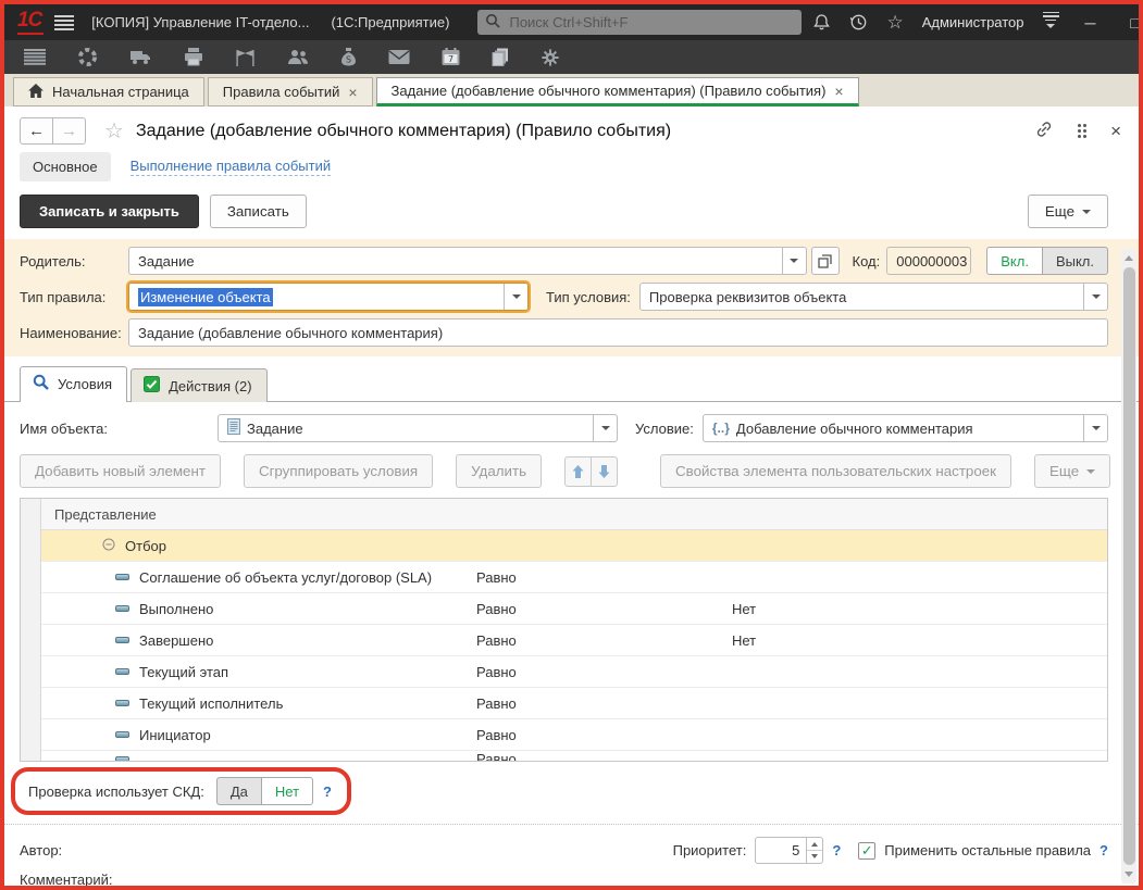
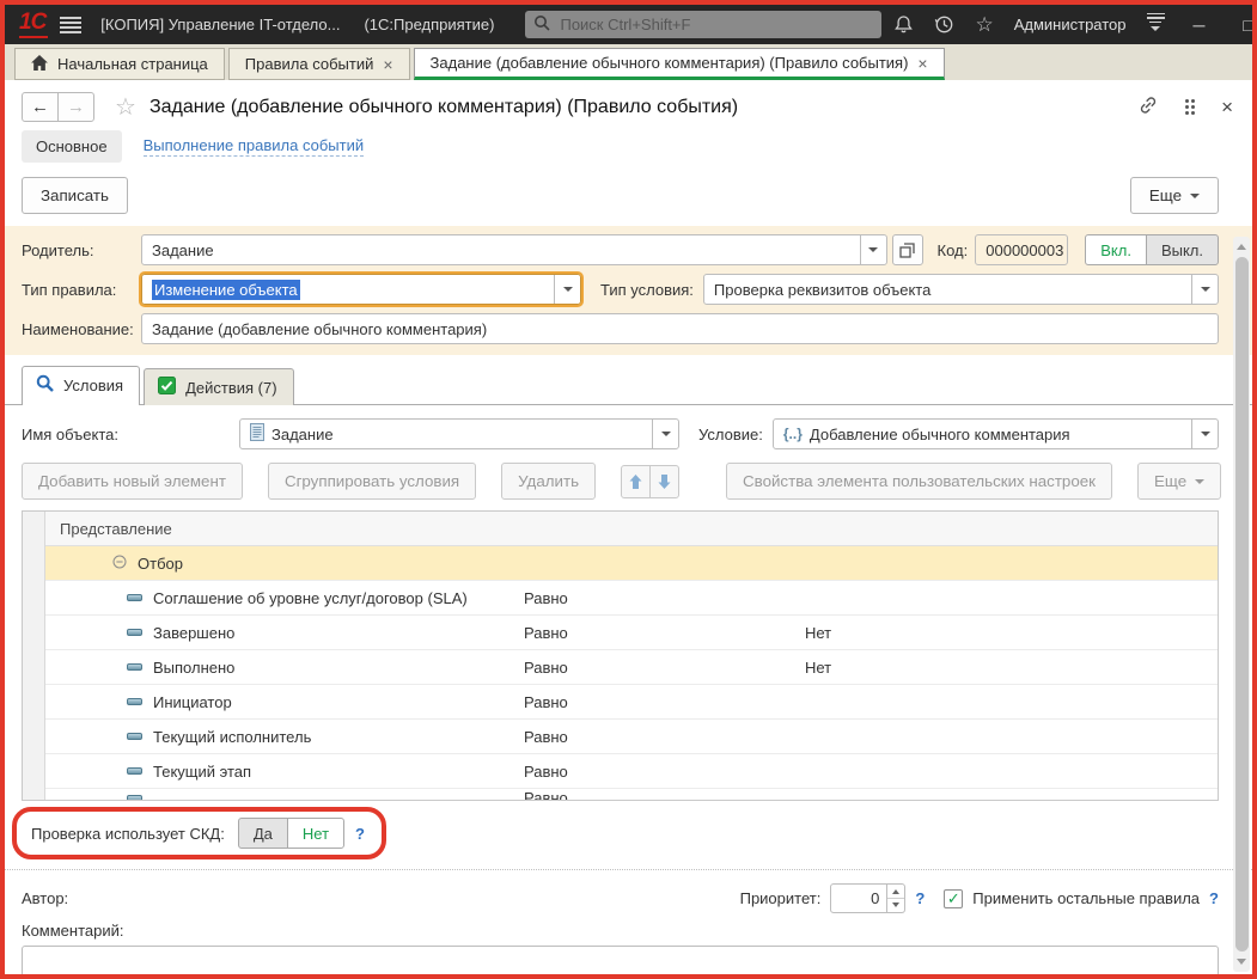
  1С
  [КОПИЯ] Управление IT-отдело...
  (1С:Предприятие)
  Поиск Ctrl+Shift+F
  ☆
  Администратор
  ─
  □
- S
- 7
  Начальная страница
  Правила событий
  ×
  Задание (добавление обычного комментария) (Правило события)
  ×
  ←
  →
  ☆
  Задание (добавление обычного комментария) (Правило события)
  ×
  Основное
  Выполнение правила событий
- Записать и закрыть
  Записать
  Еще
  Родитель:
  Задание
  Код:
  000000003
  Вкл.
  Выкл.
  Тип правила:
  Изменение объекта
  Тип условия:
  Проверка реквизитов объекта
  Наименование:
  Задание (добавление обычного комментария)
  Условия
- Действия (2)
+ Действия (7)
  Имя объекта:
  Задание
  Условие:
  {..}
  Добавление обычного комментария
  Добавить новый элемент
  Сгруппировать условия
  Удалить
  Свойства элемента пользовательских настроек
  Еще
  Представление
  Отбор
- Соглашение об объекта услуг/договор (SLA)
+ Соглашение об уровне услуг/договор (SLA)
  Равно
- Выполнено
+ Завершено
  Равно
  Нет
- Завершено
+ Выполнено
  Равно
  Нет
- Текущий этап
+ Инициатор
  Равно
  Текущий исполнитель
  Равно
- Инициатор
+ Текущий этап
  Равно
  Равно
  Проверка использует СКД:
  Да
  Нет
  ?
  Автор:
  Приоритет:
- 5
+ 0
  ?
  ✓
  Применить остальные правила
  ?
  Комментарий:
